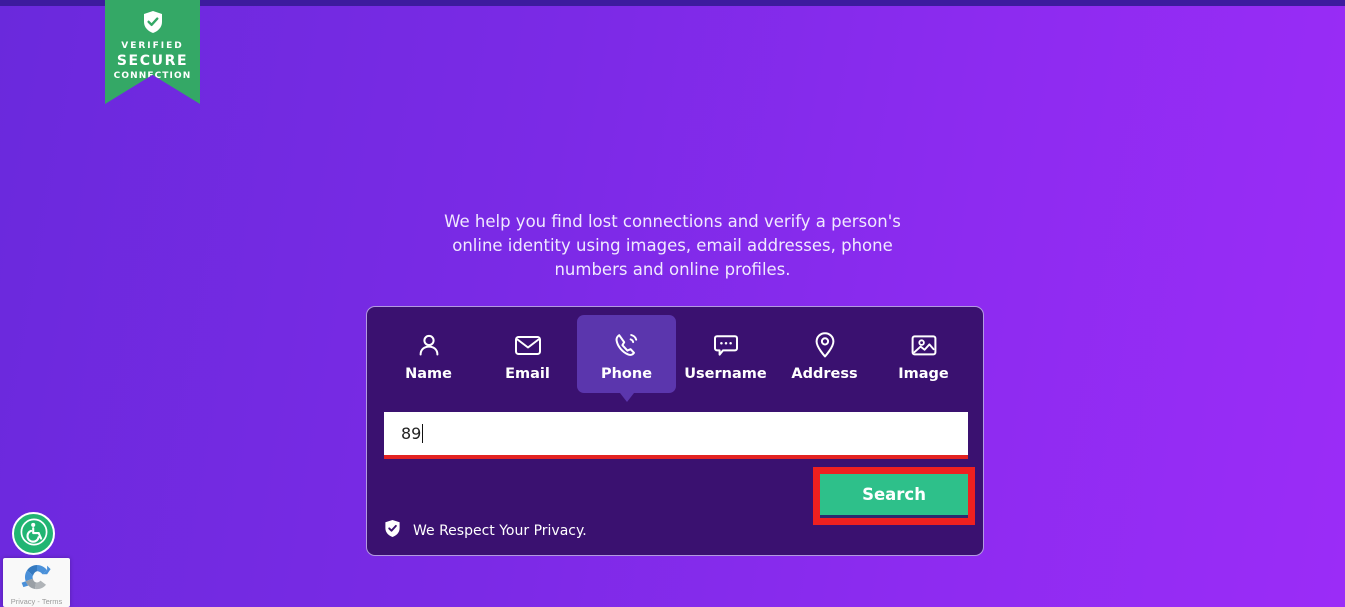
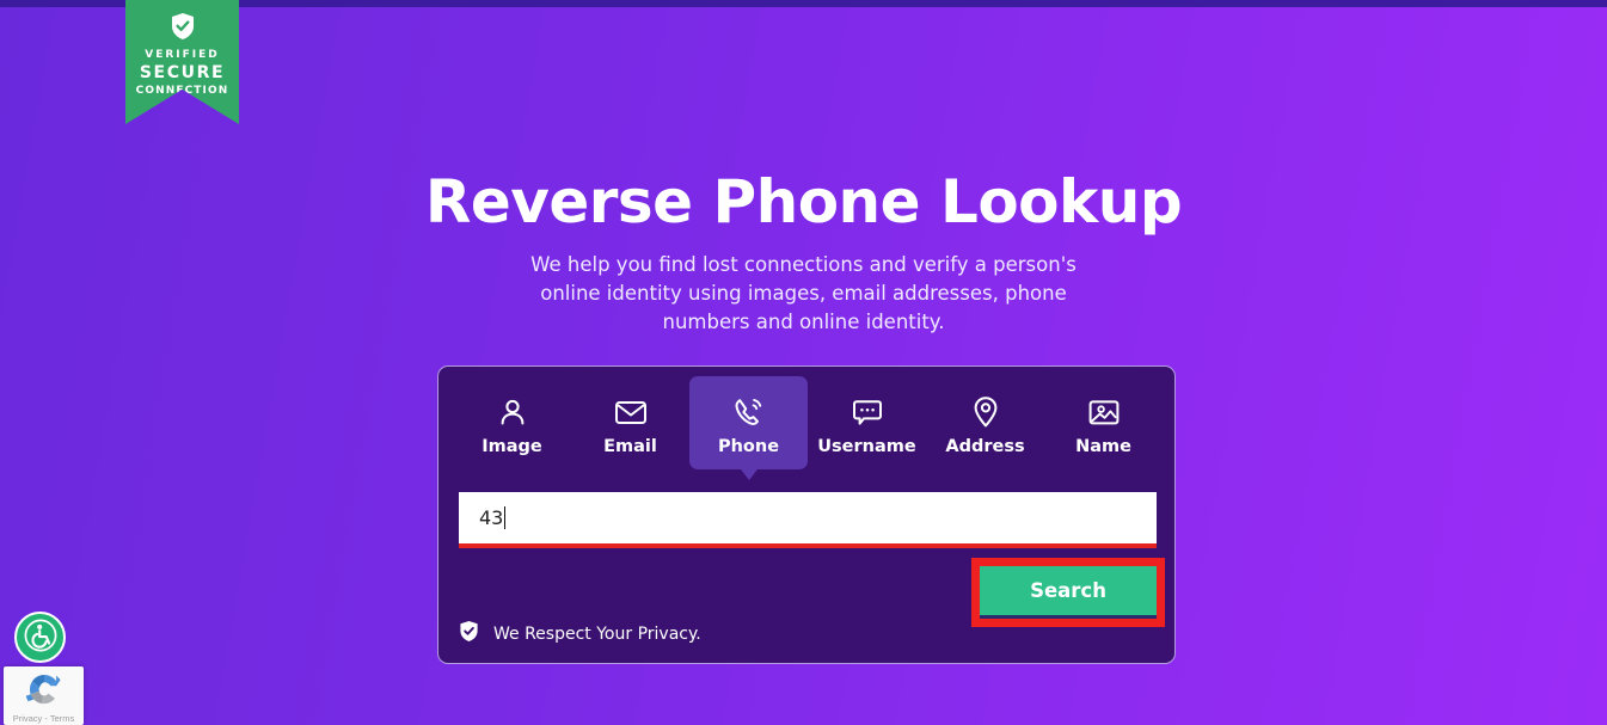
  VERIFIED
  SECURE
  CONNCTION
+ Reverse Phone Lookup
- We help you find lost connections and verify a person's online identity using images, email addresses, phone numbers and online profiles.
+ We help you find lost connections and verify a person's online identity using images, email addresses, phone numbers and online identity.
- Name
+ Image
  Email
  Phone
  Username
  Address
- Image
+ Name
- 89
+ 43
  Search
  We Respect Your Privacy.
  Privacy - Terms
